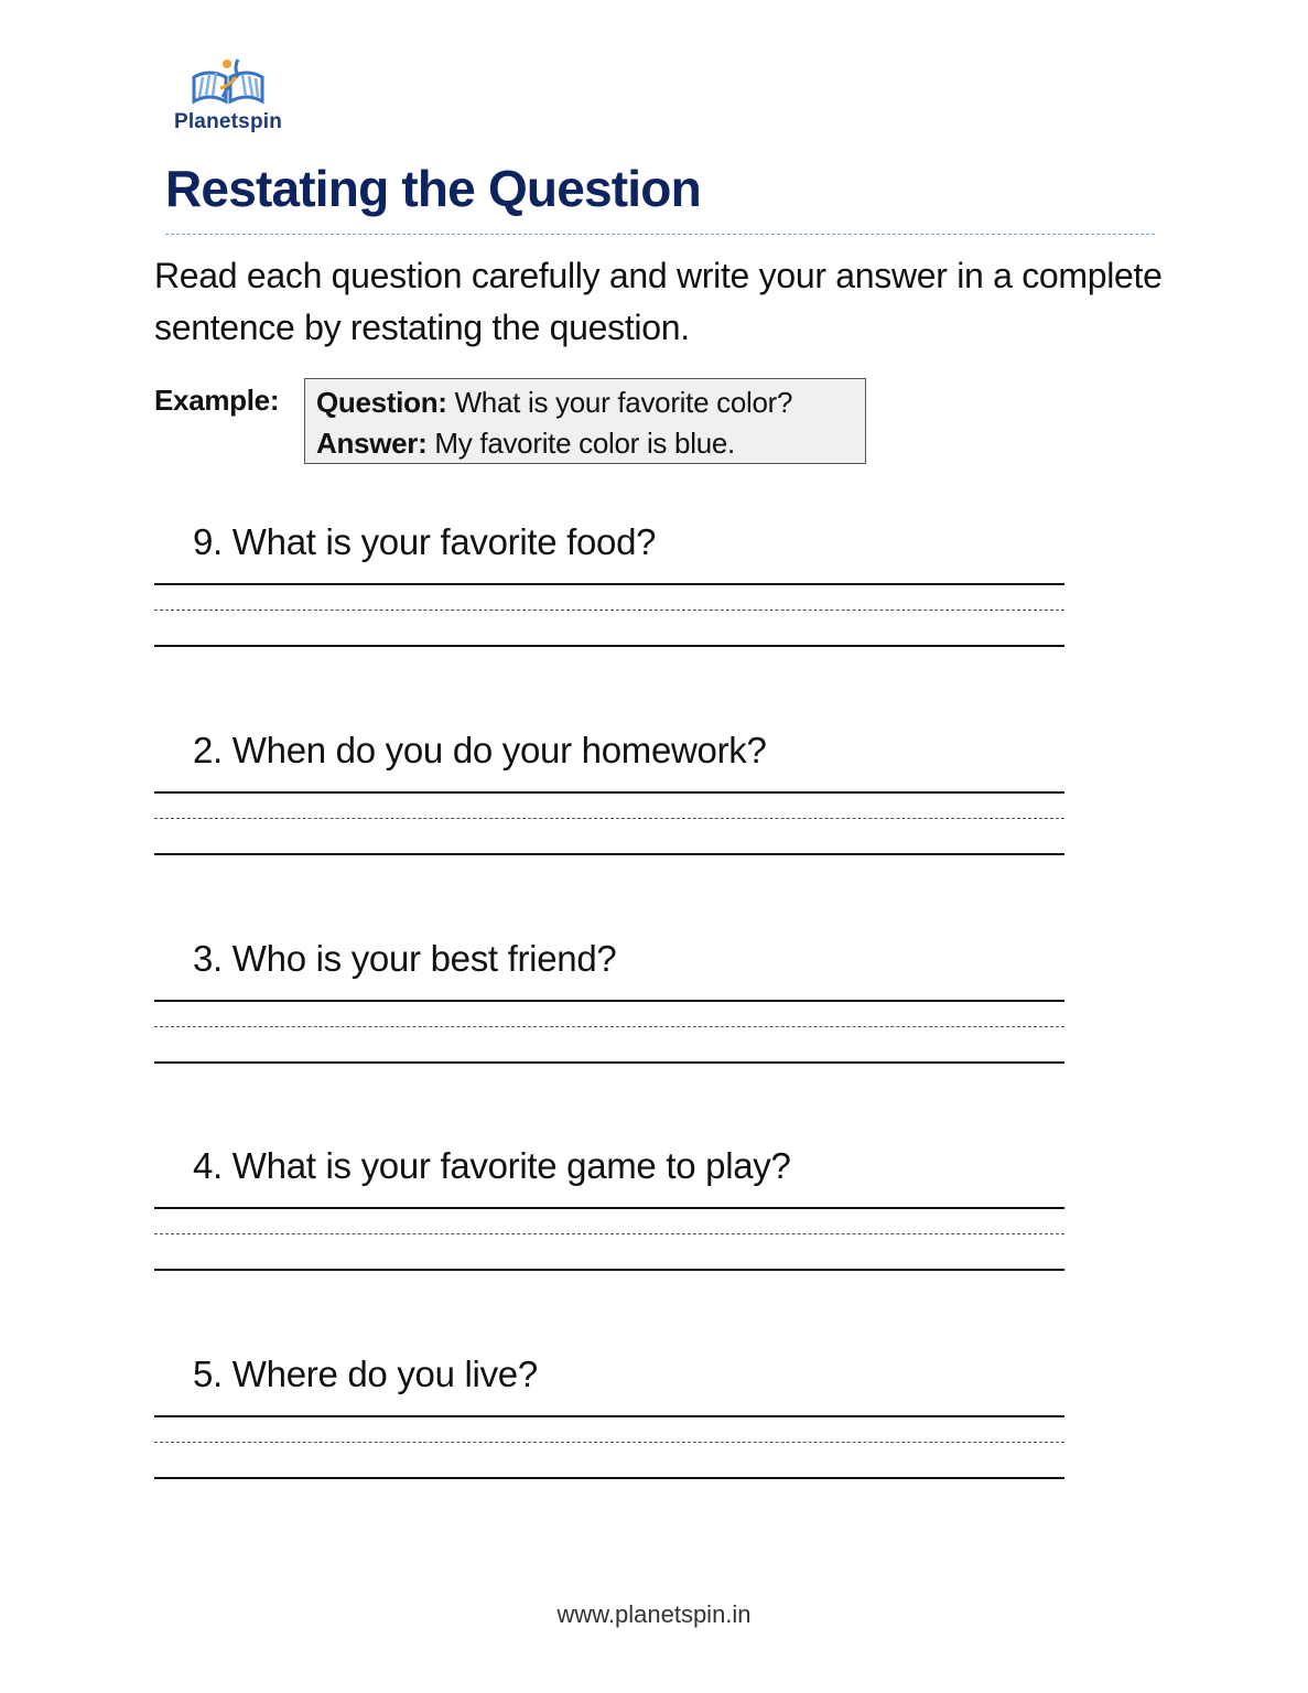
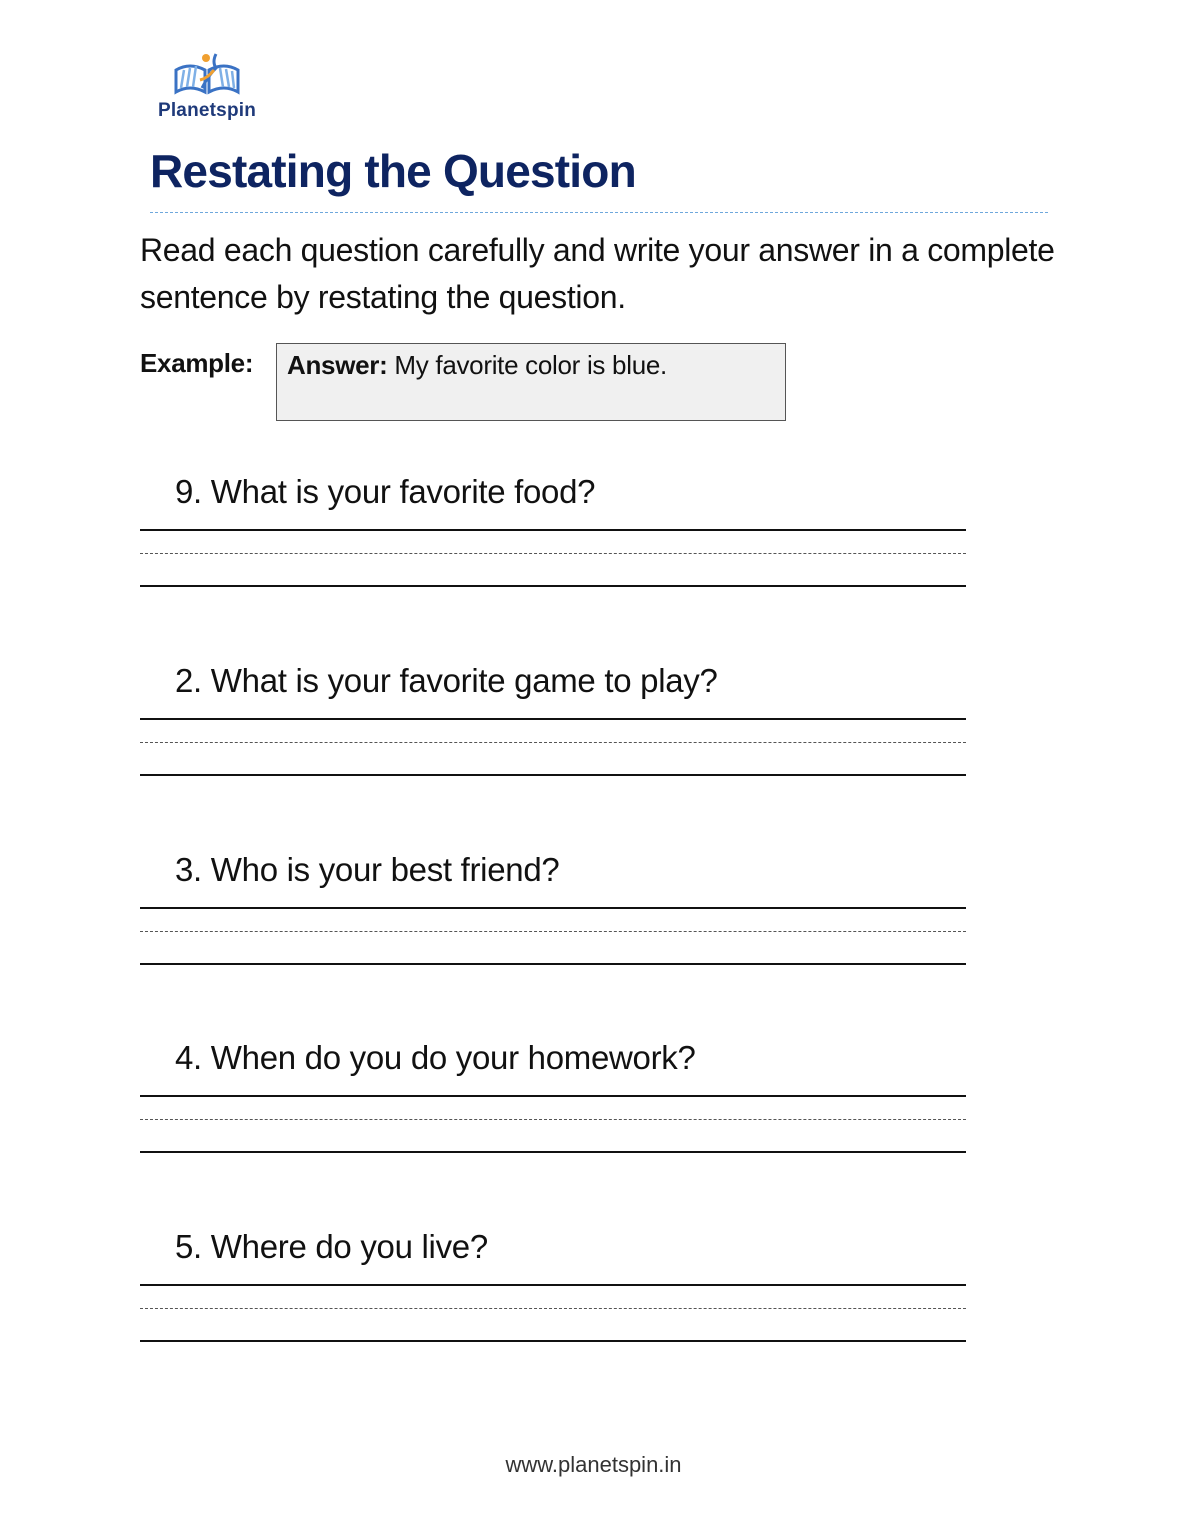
  Planetspin
  Restating the Question
  Read each question carefully and write your answer in a complete sentence by restating the question.
  Example:
- Question: What is your favorite color?
  Answer: My favorite color is blue.
  9. What is your favorite food?
- 2. When do you do your homework?
+ 2. What is your favorite game to play?
  3. Who is your best friend?
- 4. What is your favorite game to play?
+ 4. When do you do your homework?
  5. Where do you live?
  www.planetspin.in
